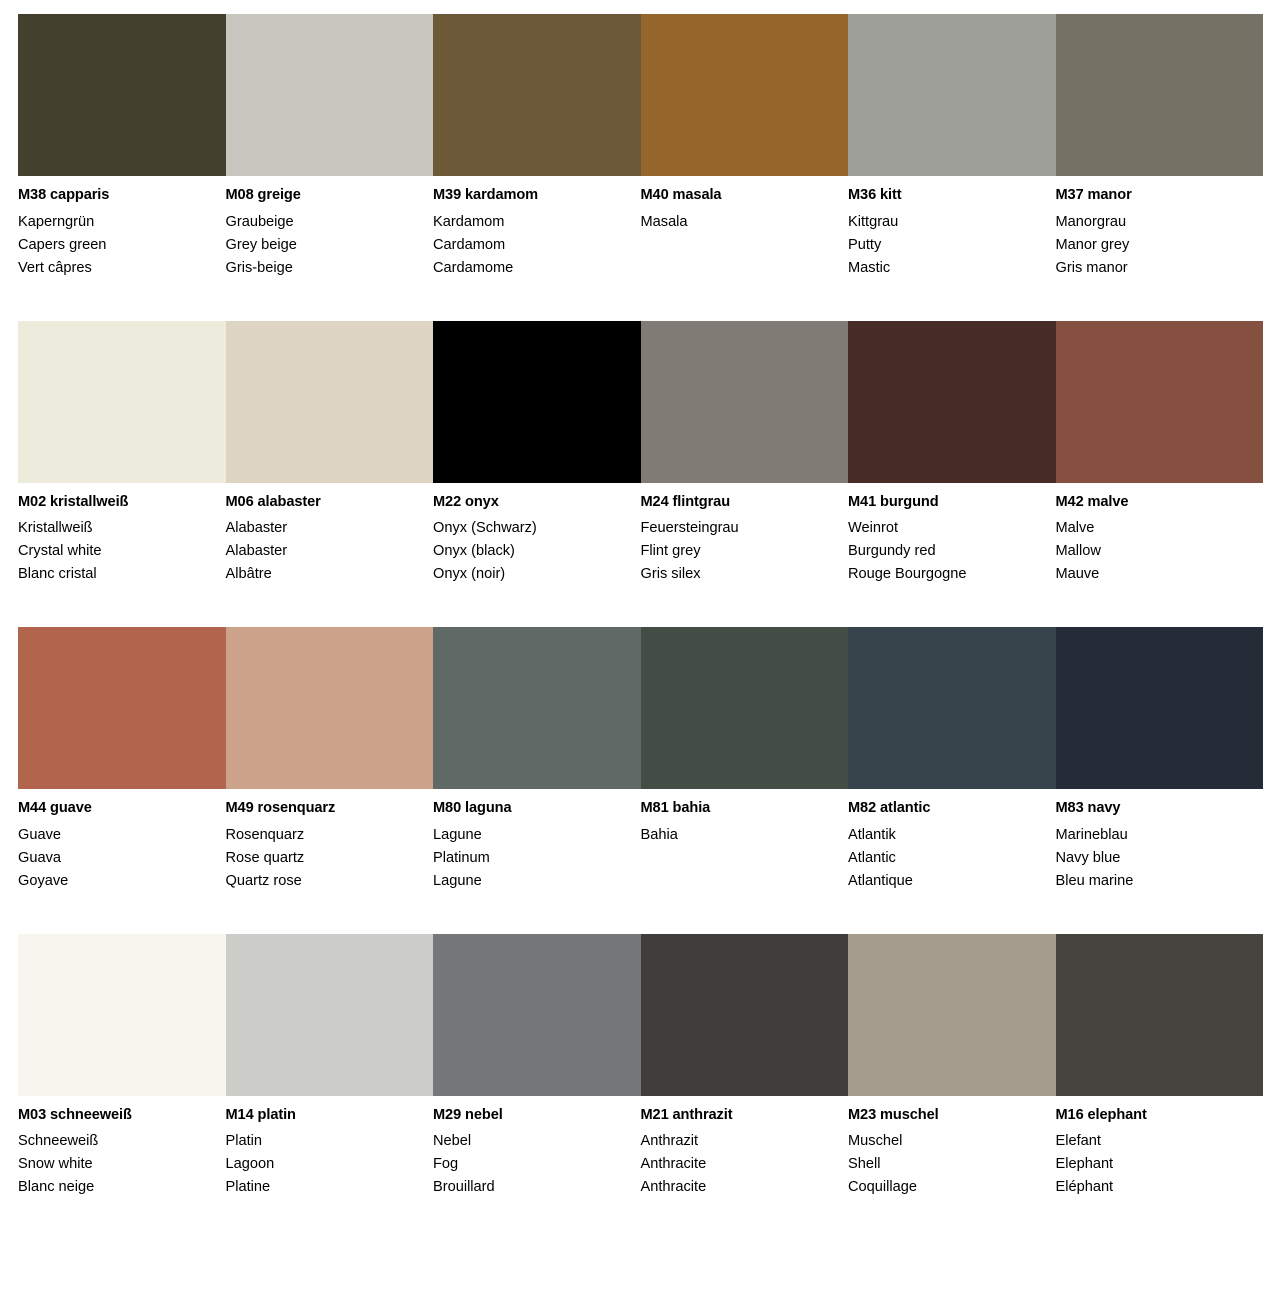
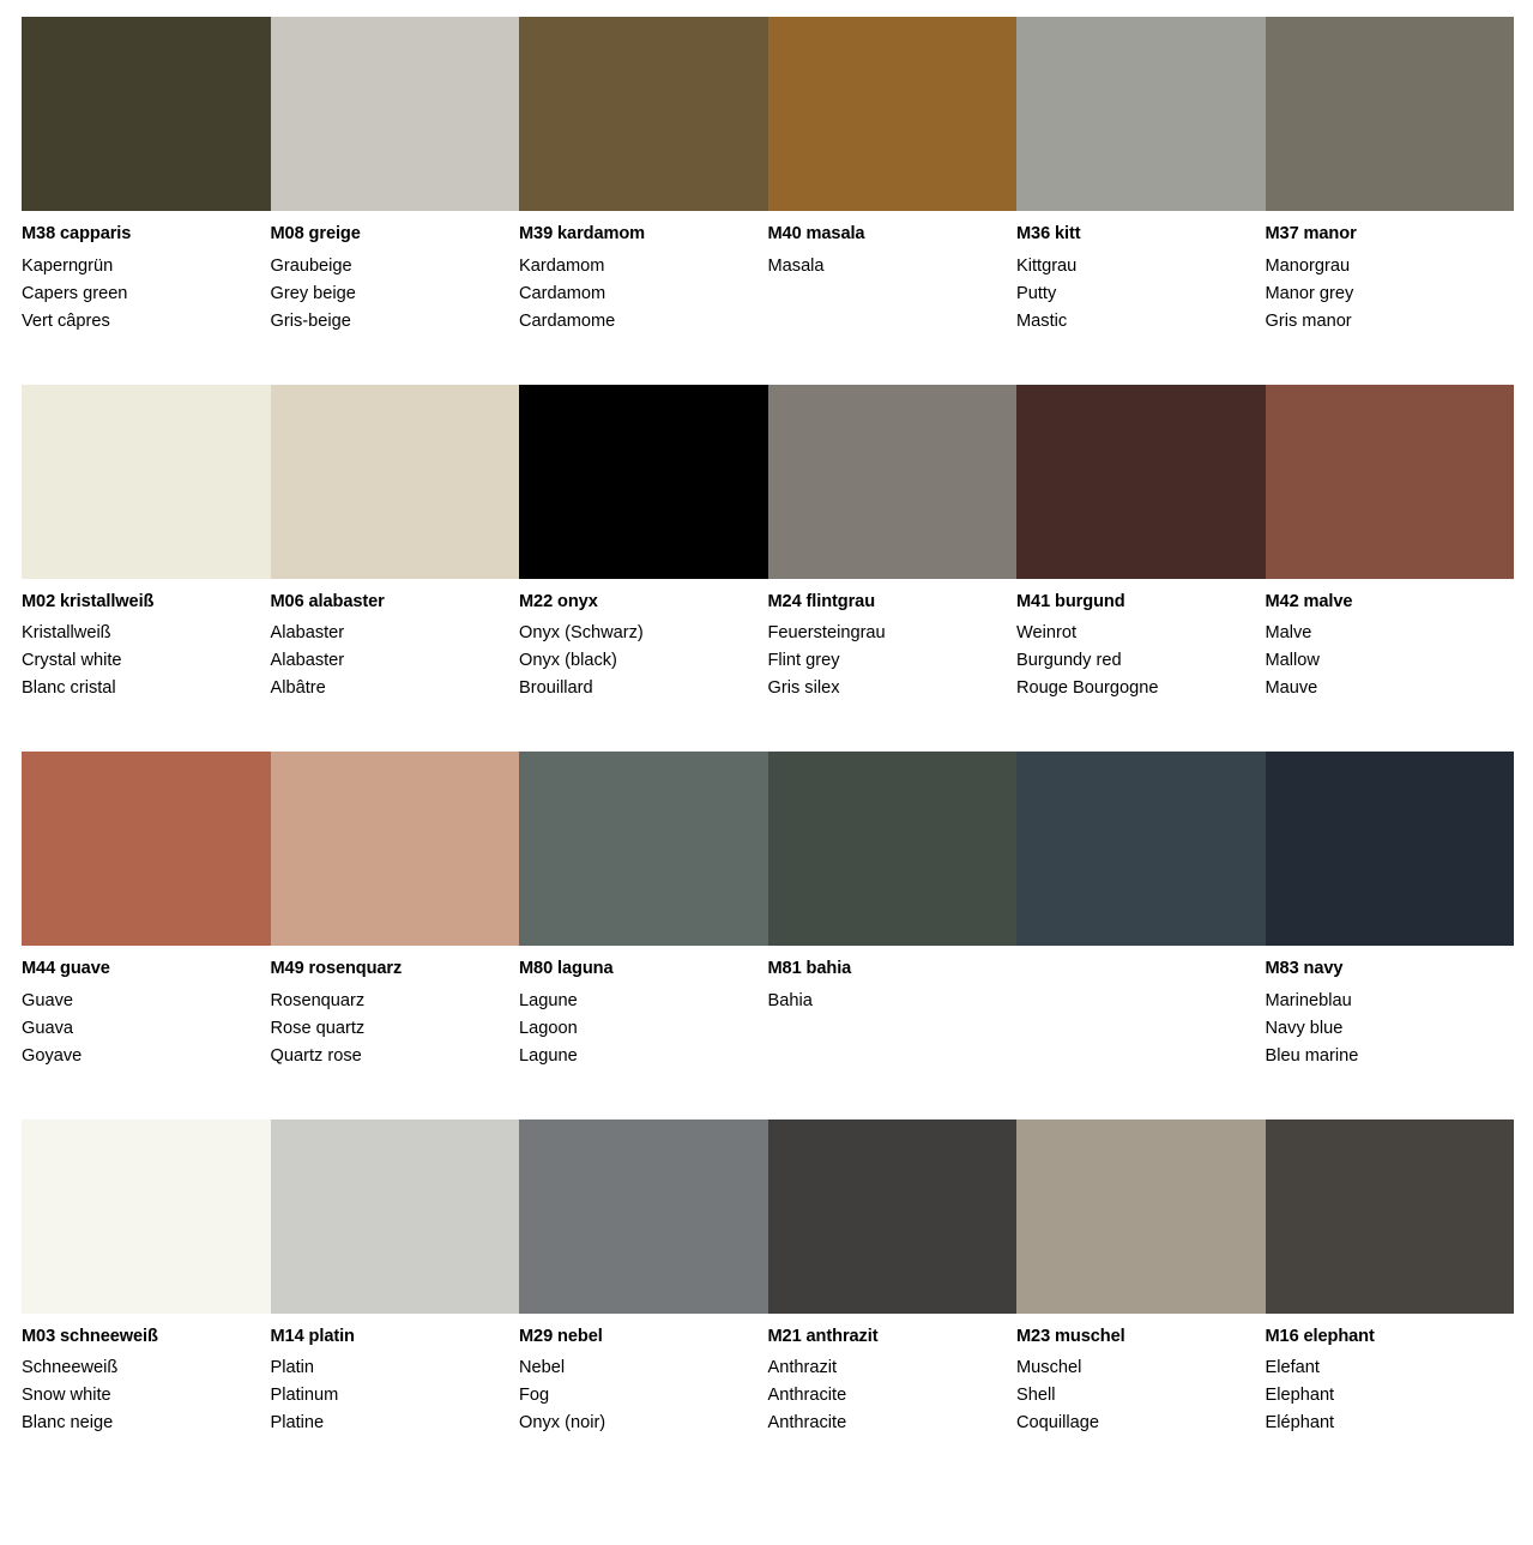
  M38 capparis
  Kaperngrün
  Capers green
  Vert câpres
  M08 greige
  Graubeige
  Grey beige
  Gris-beige
  M39 kardamom
  Kardamom
  Cardamom
  Cardamome
  M40 masala
  Masala
  M36 kitt
  Kittgrau
  Putty
  Mastic
  M37 manor
  Manorgrau
  Manor grey
  Gris manor
  M02 kristallweiß
  Kristallweiß
  Crystal white
  Blanc cristal
  M06 alabaster
  Alabaster
  Alabaster
  Albâtre
  M22 onyx
  Onyx (Schwarz)
  Onyx (black)
- Onyx (noir)
+ Brouillard
  M24 flintgrau
  Feuersteingrau
  Flint grey
  Gris silex
  M41 burgund
  Weinrot
  Burgundy red
  Rouge Bourgogne
  M42 malve
  Malve
  Mallow
  Mauve
  M44 guave
  Guave
  Guava
  Goyave
  M49 rosenquarz
  Rosenquarz
  Rose quartz
  Quartz rose
  M80 laguna
  Lagune
- Platinum
+ Lagoon
  Lagune
  M81 bahia
  Bahia
- M82 atlantic
- Atlantik
- Atlantic
- Atlantique
  M83 navy
  Marineblau
  Navy blue
  Bleu marine
  M03 schneeweiß
  Schneeweiß
  Snow white
  Blanc neige
  M14 platin
  Platin
- Lagoon
+ Platinum
  Platine
  M29 nebel
  Nebel
  Fog
- Brouillard
+ Onyx (noir)
  M21 anthrazit
  Anthrazit
  Anthracite
  Anthracite
  M23 muschel
  Muschel
  Shell
  Coquillage
  M16 elephant
  Elefant
  Elephant
  Eléphant
